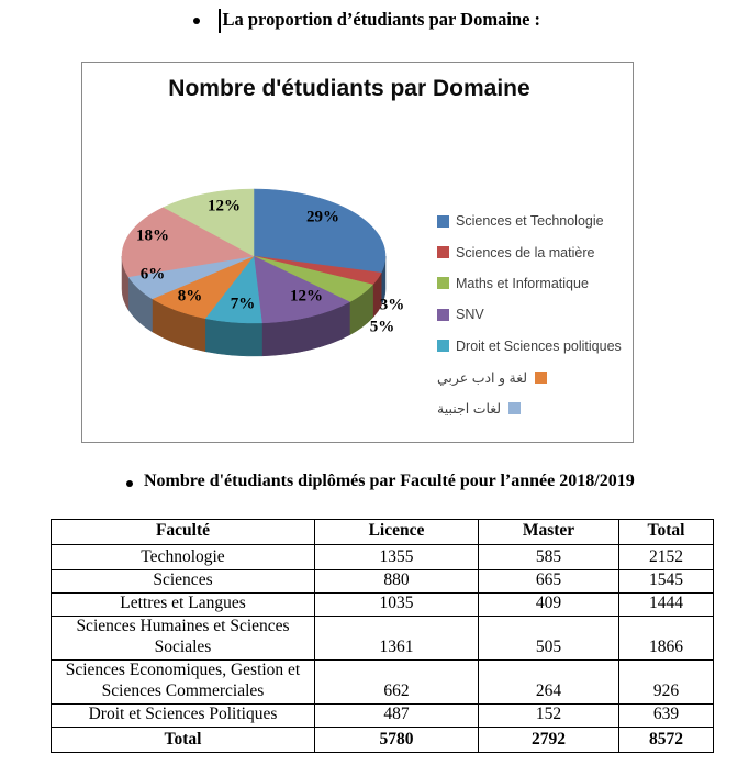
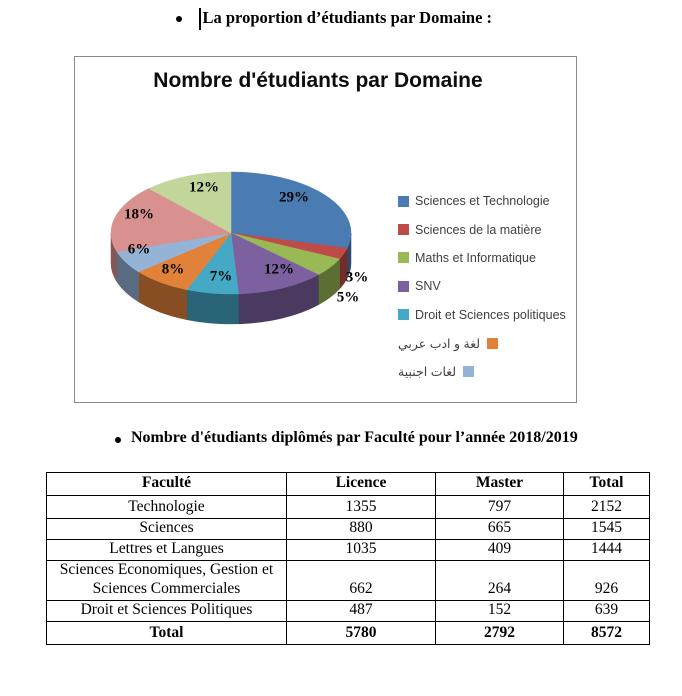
  La proportion d’étudiants par Domaine :
  Nombre d'étudiants par Domaine
  29%
  3%
  5%
  12%
  7%
  8%
  6%
  18%
  12%
  Sciences et Technologie
  Sciences de la matière
  Maths et Informatique
  SNV
  Droit et Sciences politiques
  لغة و ادب عربي
  لغات اجنبية
  Nombre d'étudiants diplômés par Faculté pour l’année 2018/2019
  Faculté	Licence	Master	Total
- Technologie	1355	585	2152
+ Technologie	1355	797	2152
  Sciences	880	665	1545
  Lettres et Langues	1035	409	1444
- Sciences Humaines et Sciences Sociales	1361	505	1866
  Sciences Economiques, Gestion et Sciences Commerciales	662	264	926
  Droit et Sciences Politiques	487	152	639
  Total	5780	2792	8572
